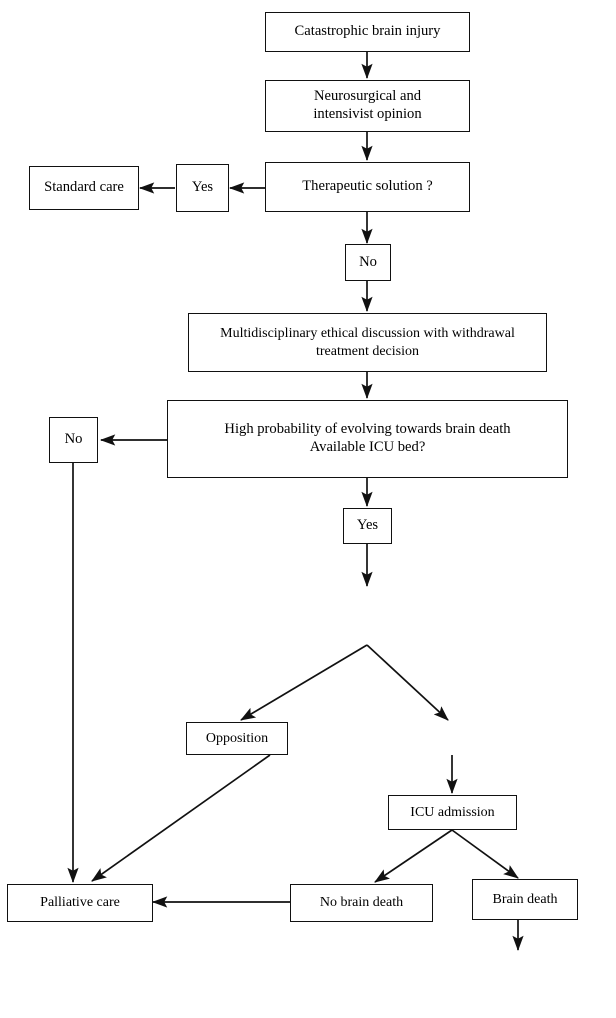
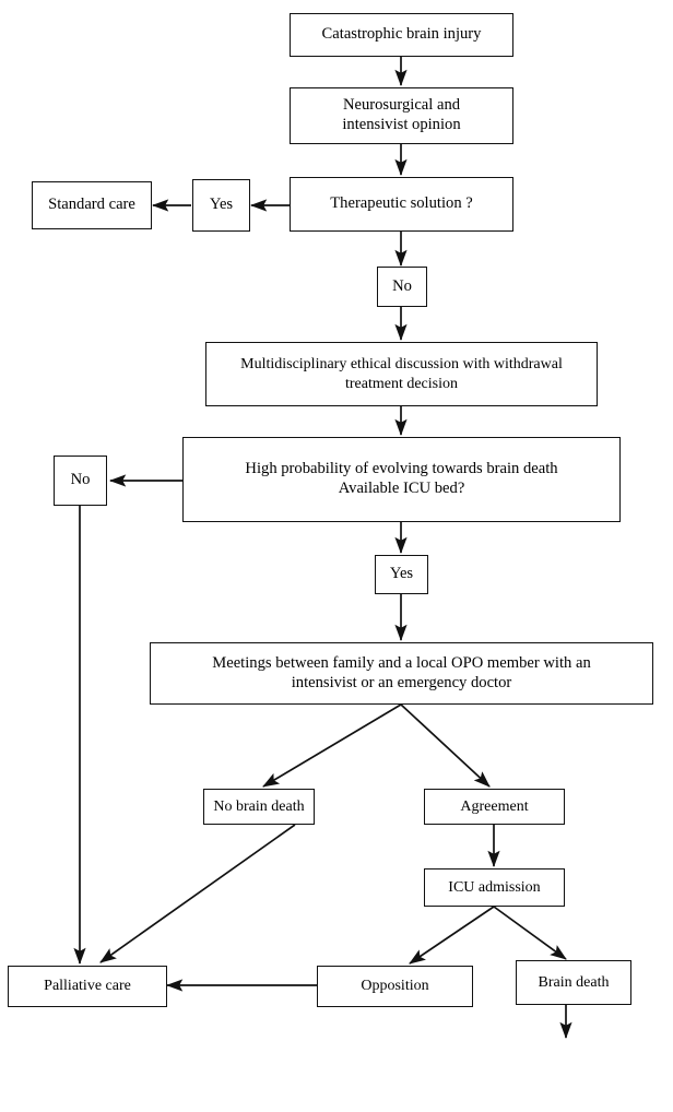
  Catastrophic brain injury
  Neurosurgical and
  intensivist opinion
  Standard care
  Yes
  Therapeutic solution ?
  No
  Multidisciplinary ethical discussion with withdrawal
  treatment decision
  No
  High probability of evolving towards brain death
  Available ICU bed?
  Yes
+ Meetings between family and a local OPO member with an
+ intensivist or an emergency doctor
- Opposition
+ No brain death
+ Agreement
  ICU admission
  Palliative care
- No brain death
+ Opposition
  Brain death
